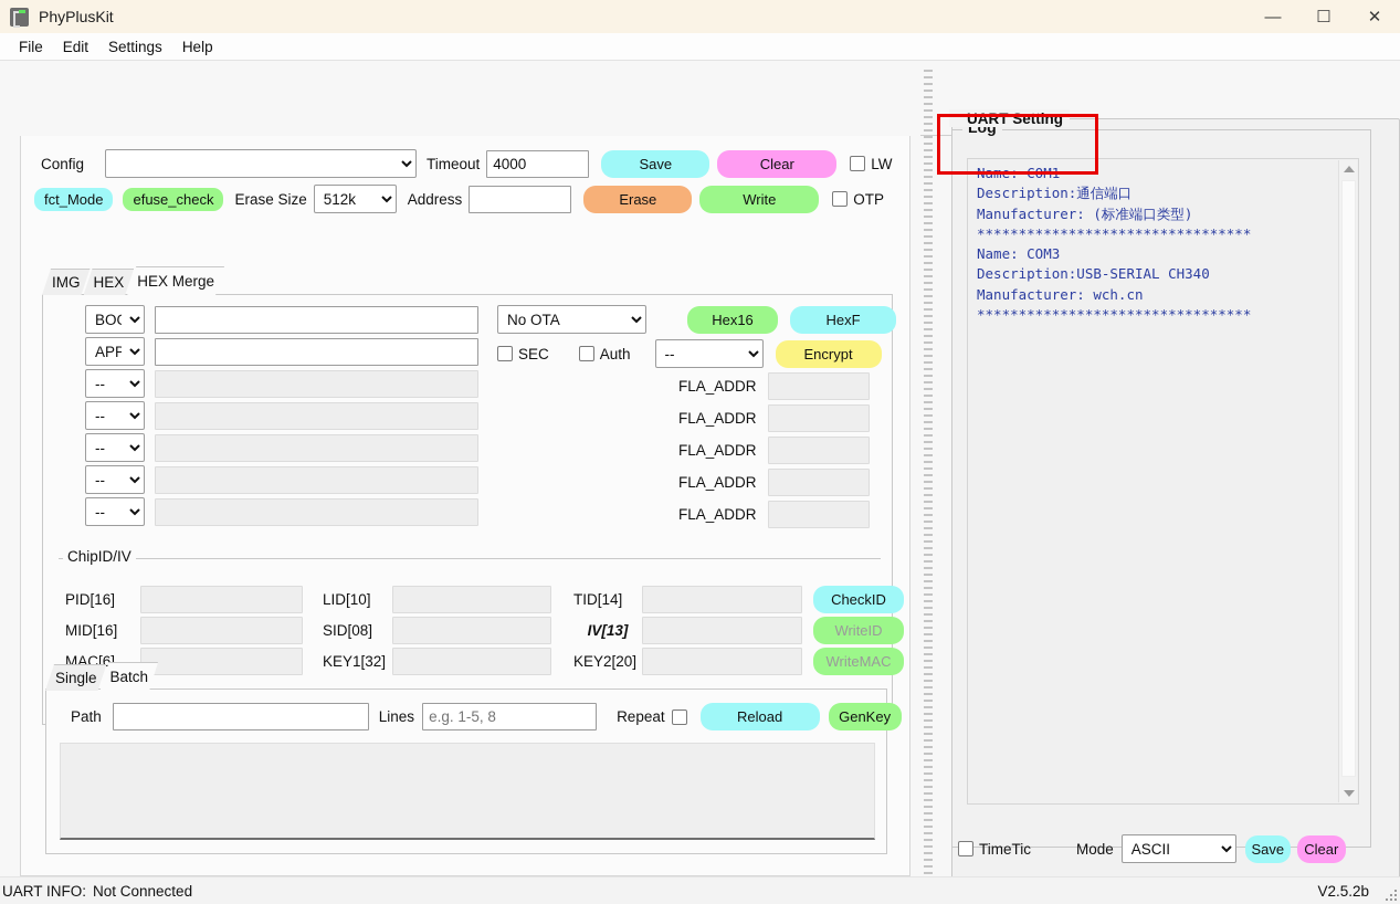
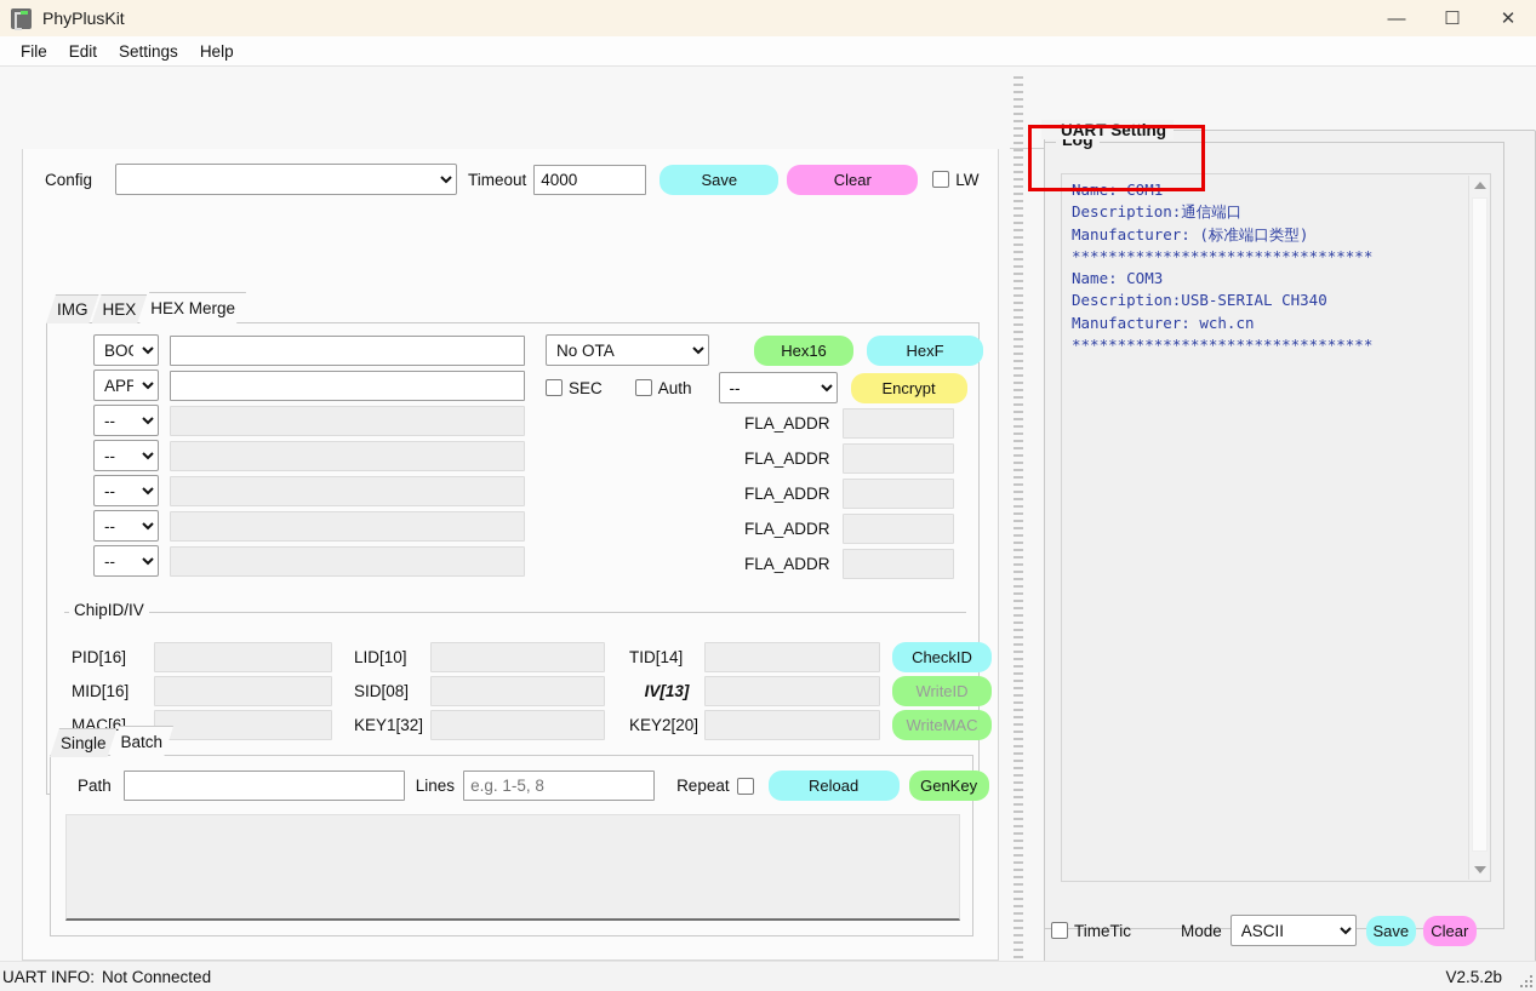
  PhyPlusKit
  —
  ☐
  ✕
  File
  Edit
  Settings
  Help
  Config
  Timeout
  4000
  Save
  Clear
  LW
- fct_Mode
- efuse_check
- Erase Size
- 512k
- Address
- Erase
- Write
- OTP
  IMG
  HEX
  HEX Merge
  APP
  --
  --
  --
  --
  --
  No OTA
  Hex16
  HexF
  SEC
  Auth
  --
  Encrypt
  FLA_ADDR
  FLA_ADDR
  FLA_ADDR
  FLA_ADDR
  FLA_ADDR
  ChipID/IV
  PID[16]
  LID[10]
  TID[14]
  CheckID
  MID[16]
  SID[08]
  IV[13]
  WriteID
  MAC[6]
  KEY1[32]
  KEY2[20]
  WriteMAC
  Single
  Batch
  Path
  Lines
  e.g. 1-5, 8
  Repeat
  Reload
  GenKey
  UART Setting
  Log
  Name: COM1
  Description:通信端口
  Manufacturer: (标准端口类型)
  *********************************
  Name: COM3
  Description:USB-SERIAL CH340
  Manufacturer: wch.cn
  *********************************
  TimeTic
  Mode
  ASCII
  Save
  Clear
  UART INFO:
  Not Connected
  V2.5.2b
